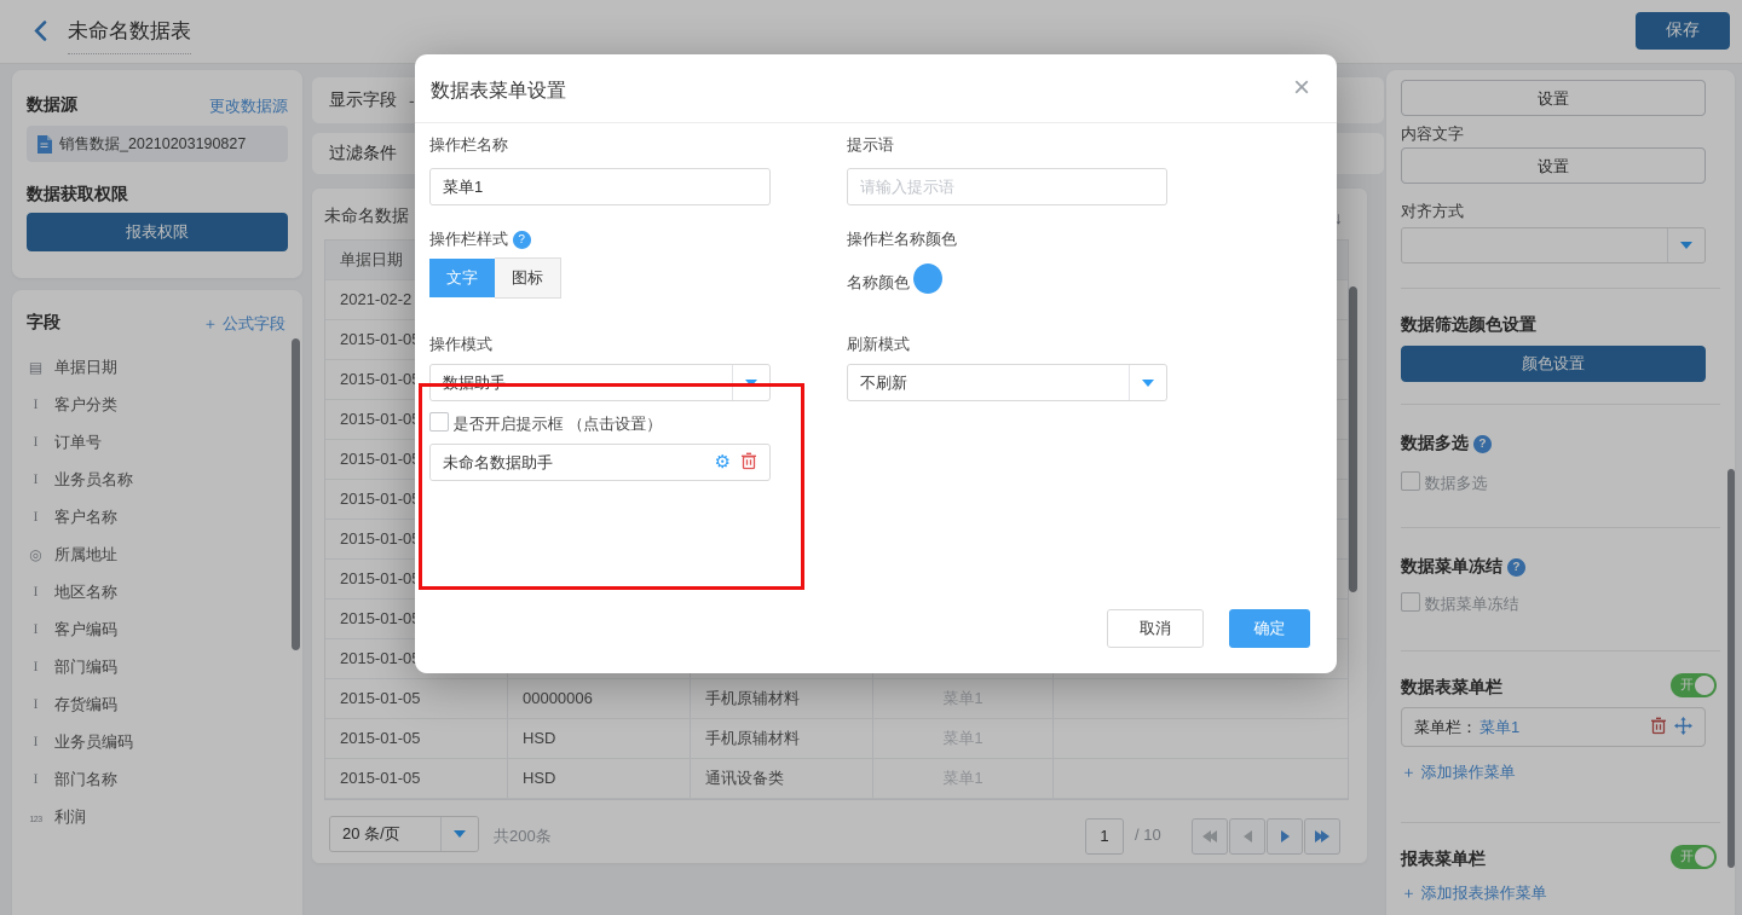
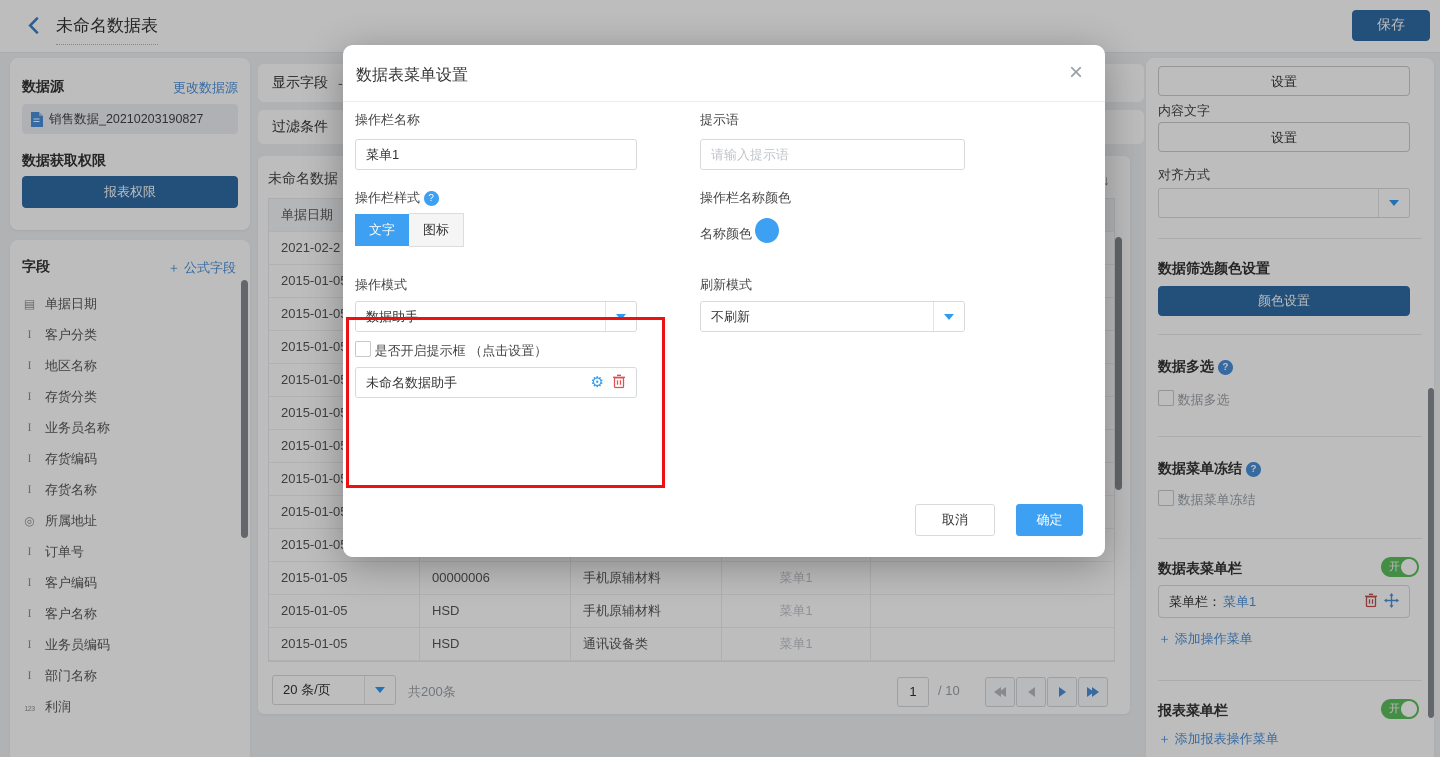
  未命名数据表
  保存
  数据源
  更改数据源
  销售数据_20210203190827
  数据获取权限
  报表权限
  字段
  ＋ 公式字段
  单据日期
  客户分类
- 订单号
+ 地区名称
+ 存货分类
  业务员名称
- 客户名称
+ 存货编码
+ 存货名称
  所属地址
- 地区名称
+ 订单号
  客户编码
- 部门编码
- 存货编码
+ 客户名称
  业务员编码
  部门名称
  利润
  显示字段
  -
  过滤条件
  未命名数据
  ↓
  单据日期
  2021-02-2
  2015-01-0
  2015-01-0
  2015-01-0
  2015-01-0
  2015-01-0
  2015-01-0
  2015-01-0
  2015-01-0
  2015-01-0
  2015-01-05
  00000006
  手机原辅材料
  菜单1
  2015-01-05
  HSD
  手机原辅材料
  菜单1
  2015-01-05
  HSD
  通讯设备类
  菜单1
  20 条/页
  共200条
  1
  / 10
  设置
  内容文字
  设置
  对齐方式
  数据筛选颜色设置
  颜色设置
  数据多选 ?
  数据多选
  数据菜单冻结 ?
  数据菜单冻结
  数据表菜单栏
  开
  菜单栏：
  菜单1
  ＋ 添加操作菜单
  报表菜单栏
  开
  ＋ 添加报表操作菜单
  数据表菜单设置
  ×
  操作栏名称
  菜单1
  提示语
  请输入提示语
  操作栏样式 ?
  文字 图标
  操作栏名称颜色
  名称颜色
  操作模式
  数据助手
  是否开启提示框 （点击设置）
  未命名数据助手
  ⚙
  刷新模式
  不刷新
  取消
  确定
